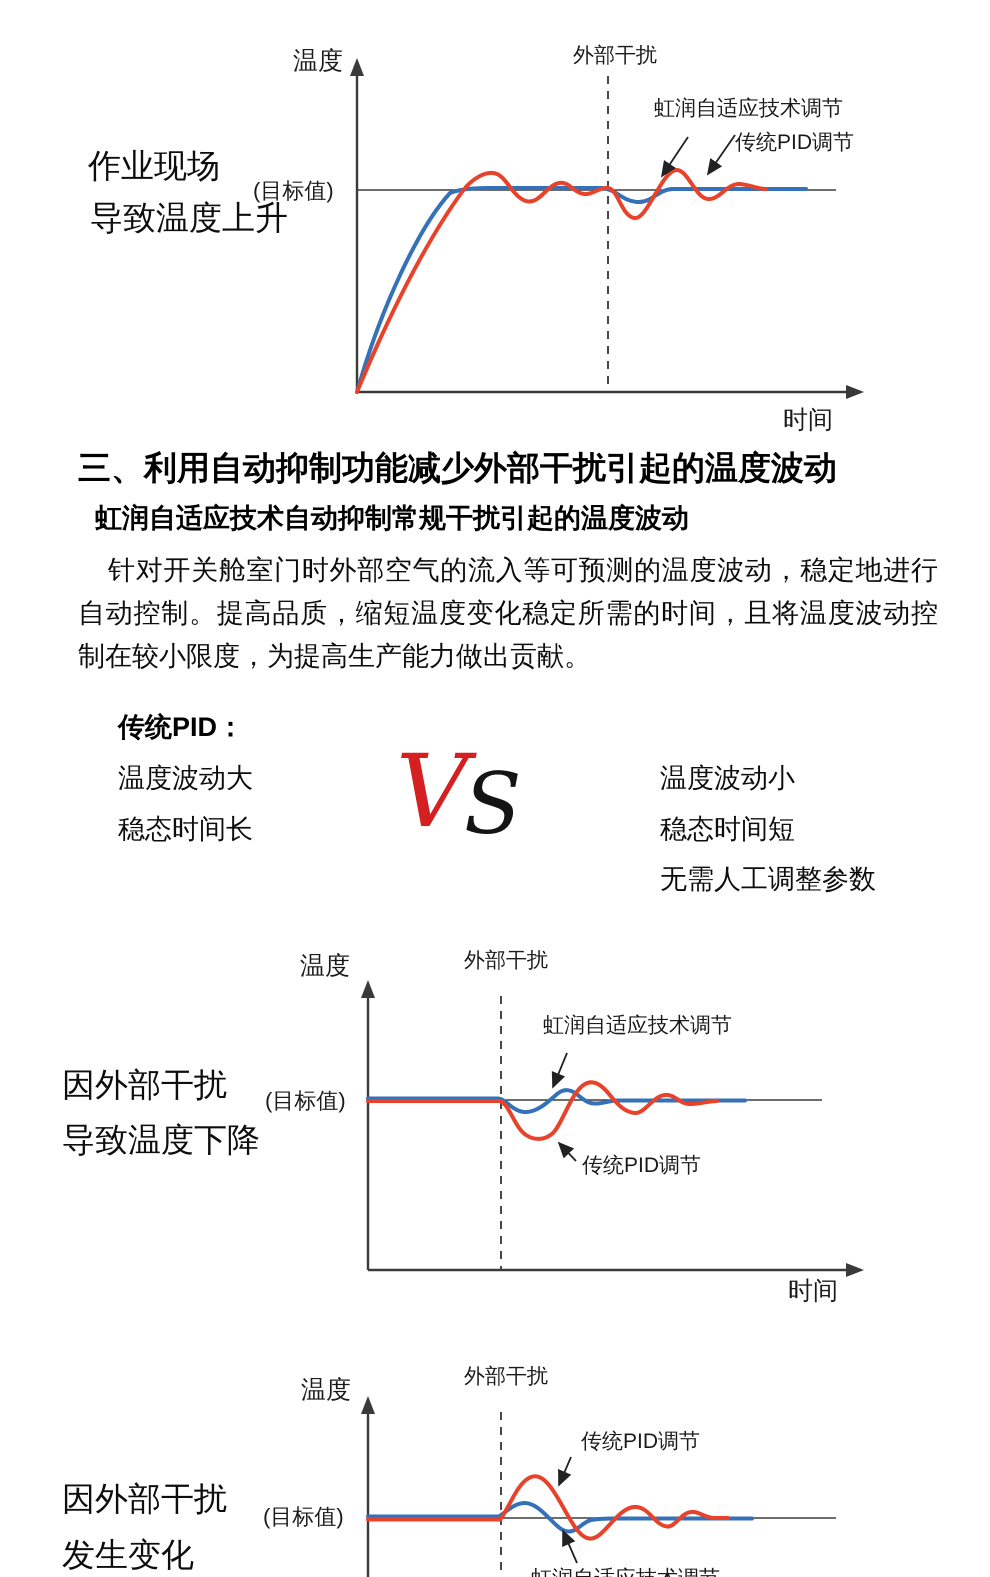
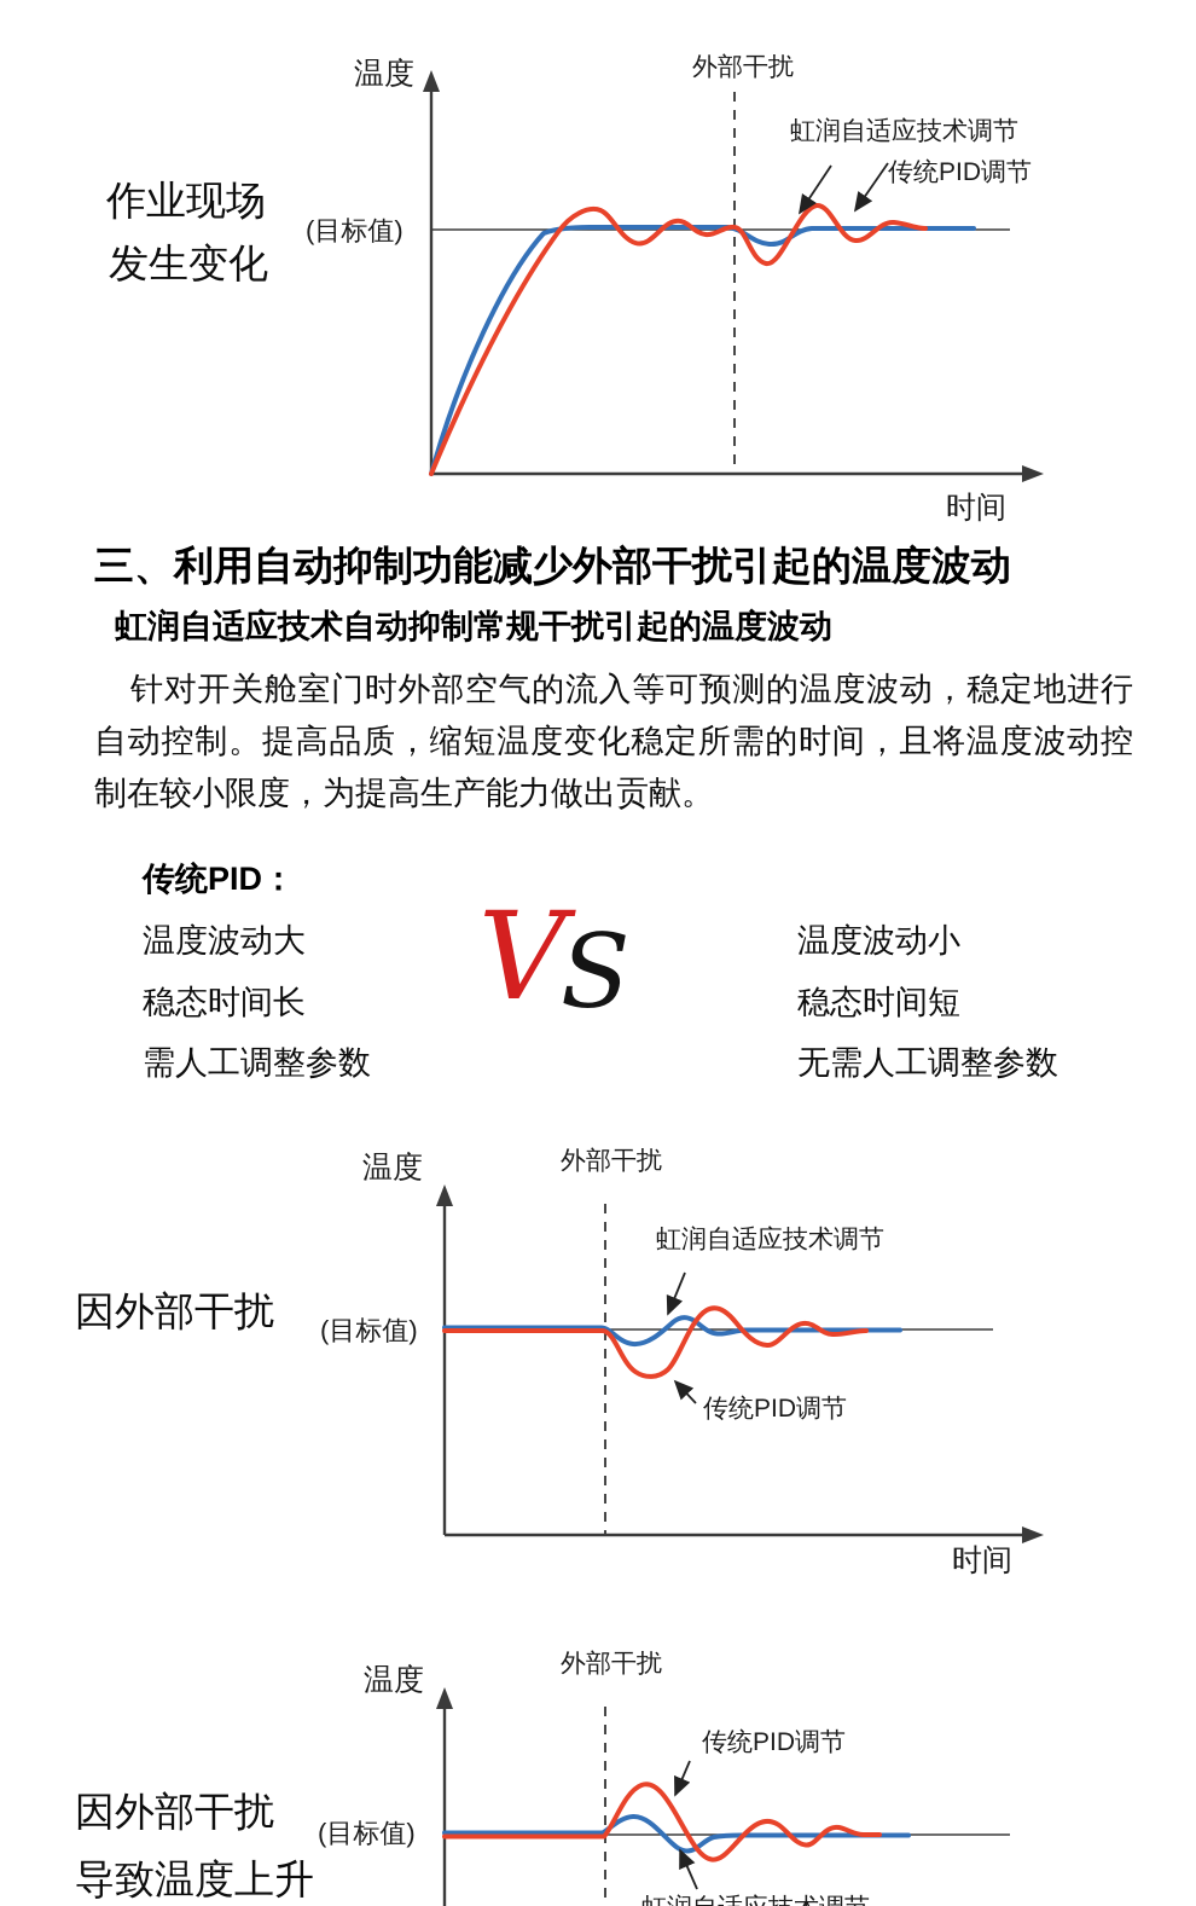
  作业现场
- 导致温度上升
+ 发生变化
  温度
  外部干扰
  虹润自适应技术调节
  传统PID调节
  (目标值)
  时间
  三、利用自动抑制功能减少外部干扰引起的温度波动
  虹润自适应技术自动抑制常规干扰引起的温度波动
  针对开关舱室门时外部空气的流入等可预测的温度波动，稳定地进行自动控制。提高品质，缩短温度变化稳定所需的时间，且将温度波动控制在较小限度，为提高生产能力做出贡献。
  传统PID：
  温度波动大
  稳态时间长
+ 需人工调整参数
  V
  S
  温度波动小
  稳态时间短
  无需人工调整参数
  因外部干扰
- 导致温度下降
  温度
  外部干扰
  虹润自适应技术调节
  (目标值)
  传统PID调节
  时间
  因外部干扰
- 发生变化
+ 导致温度上升
  温度
  外部干扰
  传统PID调节
  (目标值)
